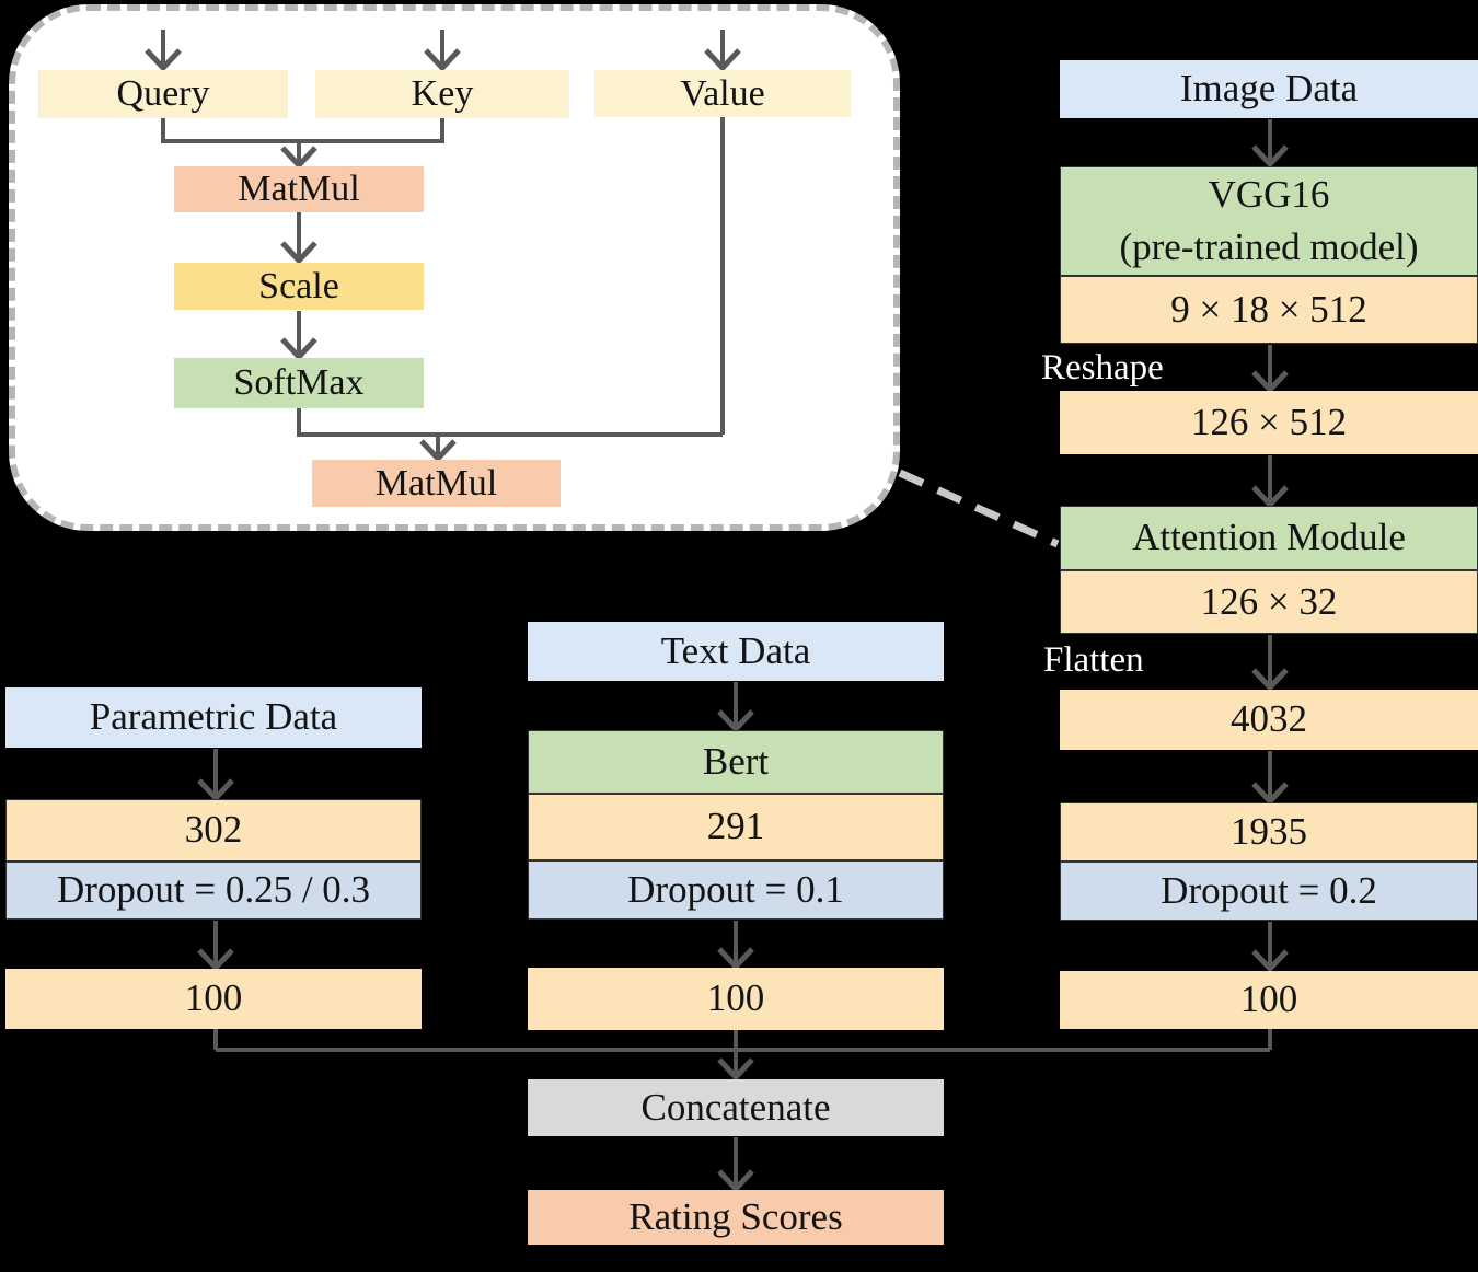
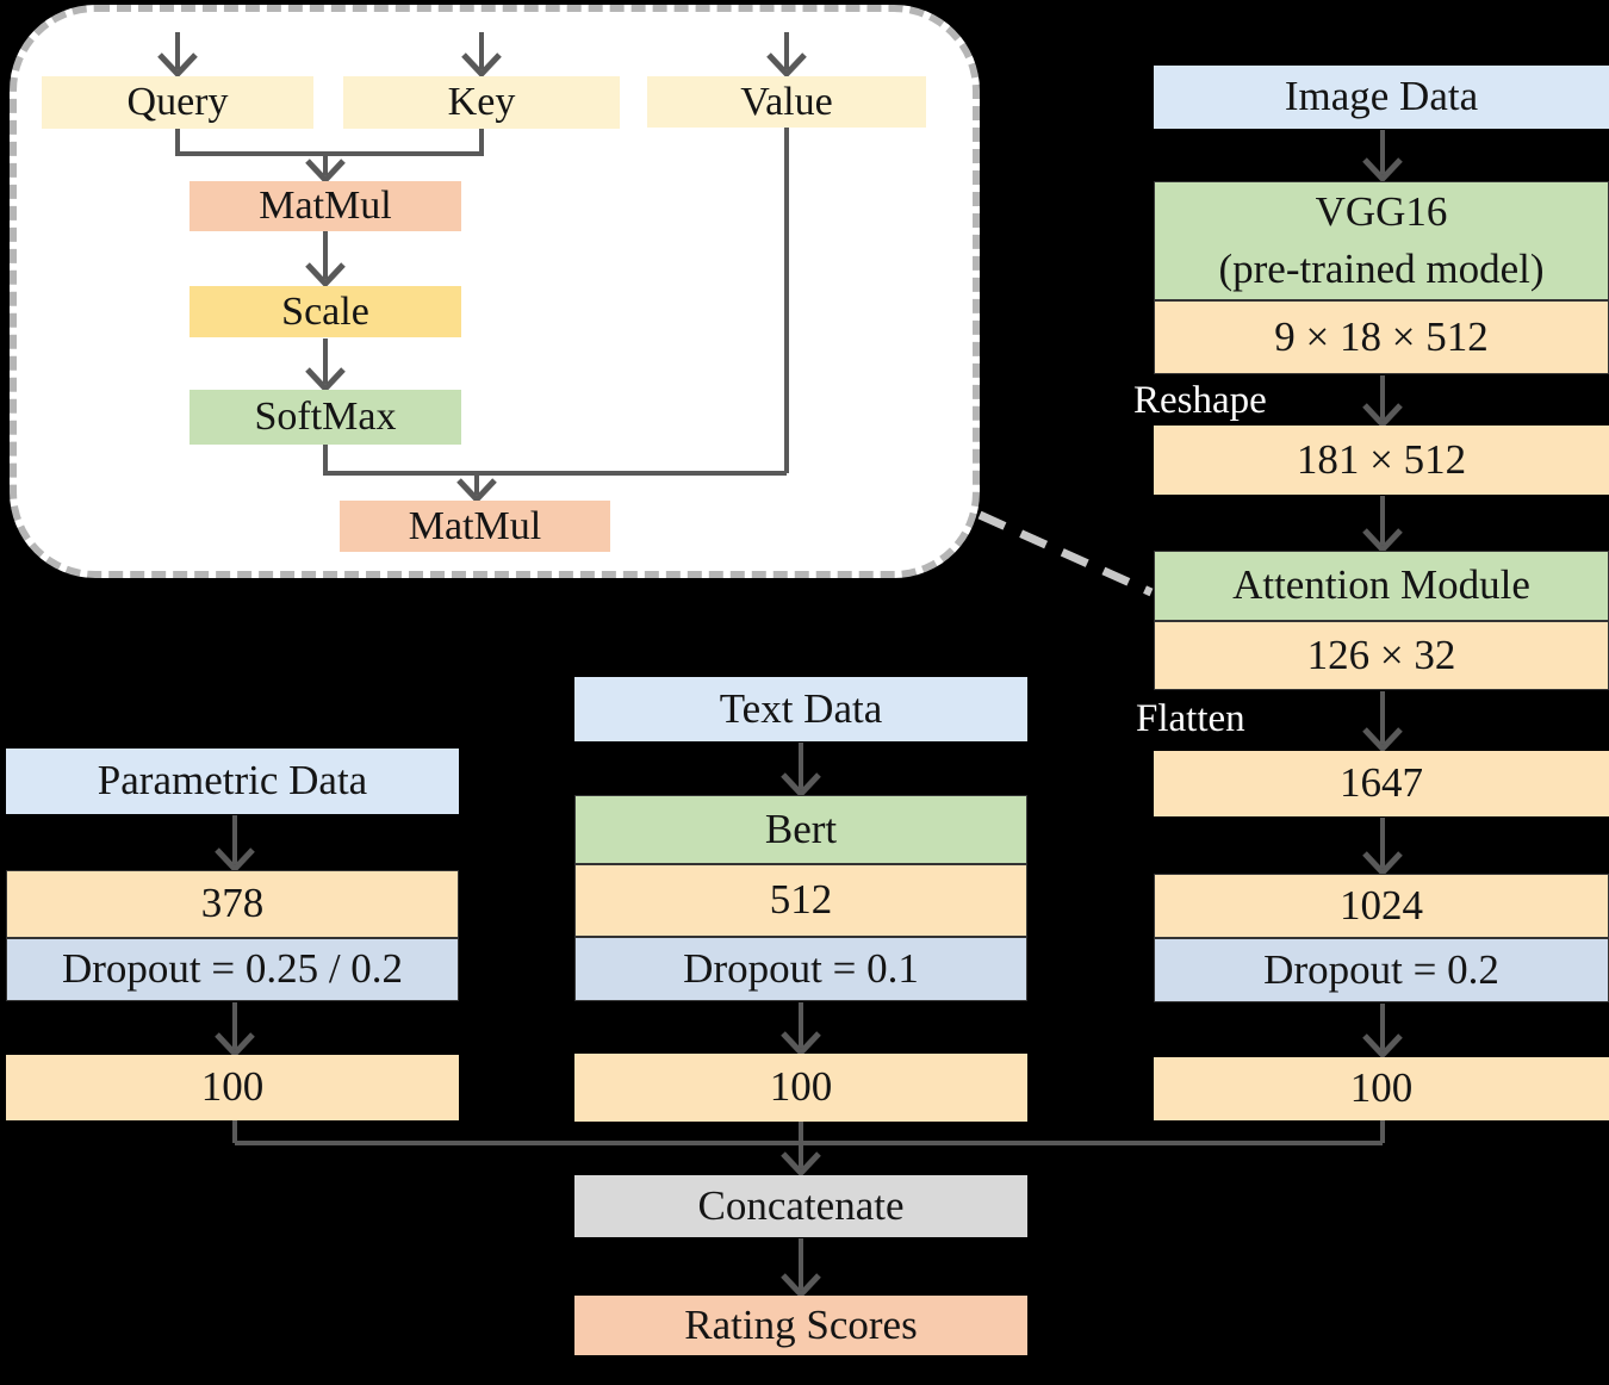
  Query
  Key
  Value
  MatMul
  Scale
  SoftMax
  MatMul
  Image Data
  VGG16
  (pre-trained model)
  9 × 18 × 512
  Reshape
- 126 × 512
+ 181 × 512
  Attention Module
  126 × 32
  Flatten
- 4032
+ 1647
- 1935
+ 1024
  Dropout = 0.2
  100
  Text Data
  Bert
- 291
+ 512
  Dropout = 0.1
  100
  Parametric Data
- 302
+ 378
- Dropout = 0.25 / 0.3
+ Dropout = 0.25 / 0.2
  100
  Concatenate
  Rating Scores
